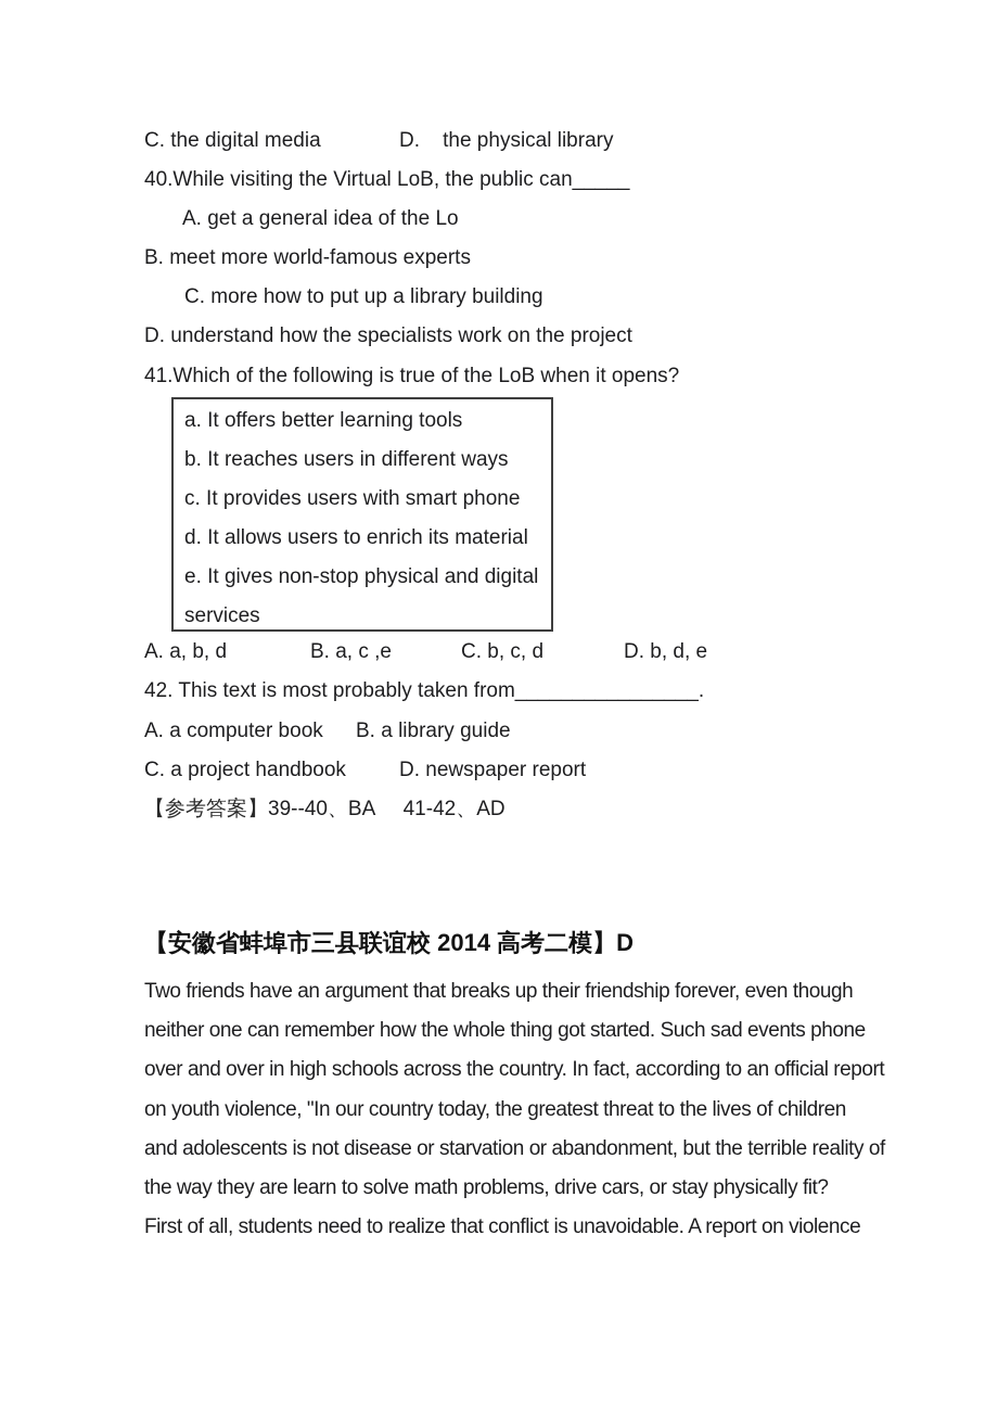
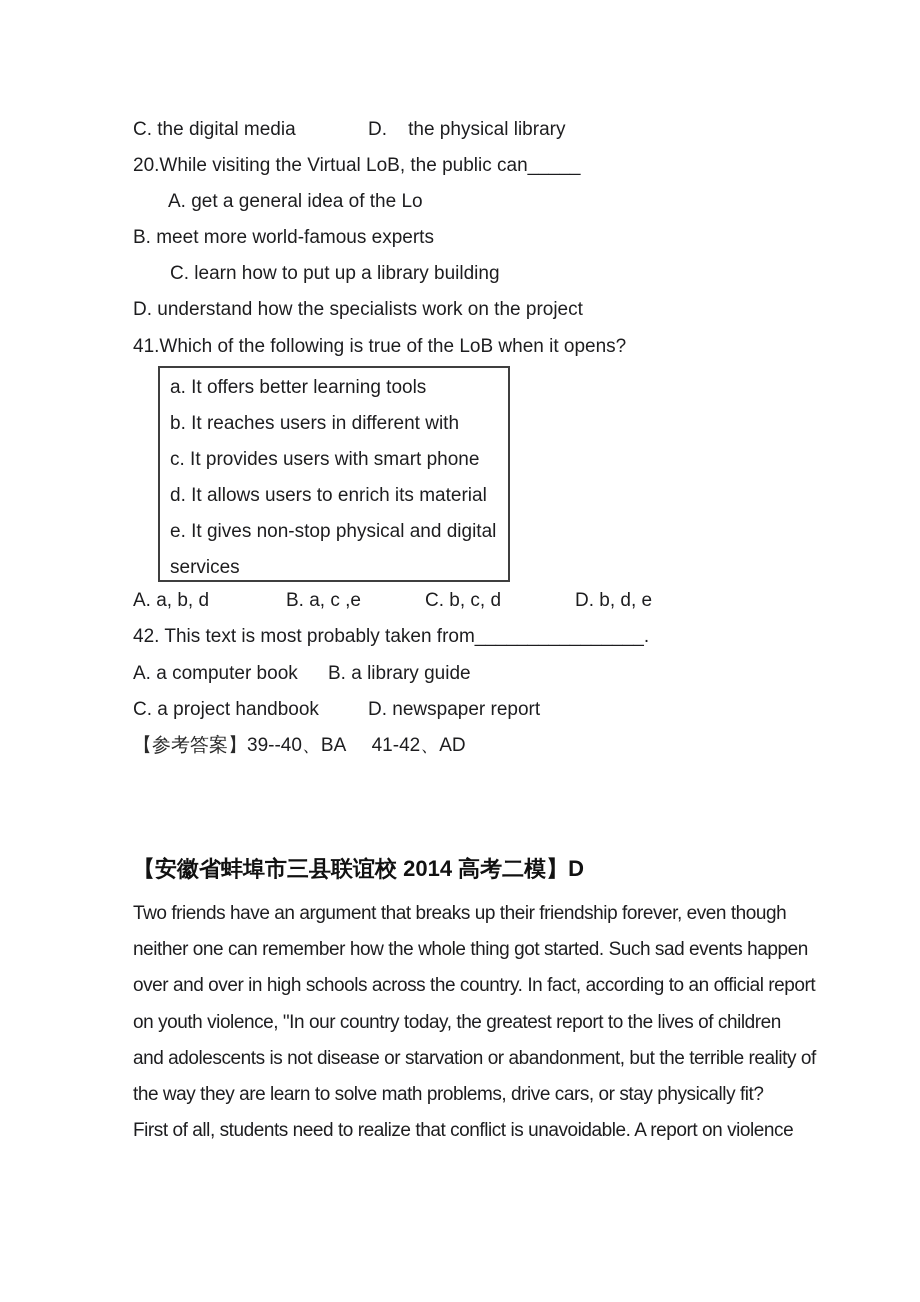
  C. the digital media
  D. the physical library
- 40.While visiting the Virtual LoB, the public can_____
+ 20.While visiting the Virtual LoB, the public can_____
  A. get a general idea of the Lo
  B. meet more world-famous experts
- C. more how to put up a library building
+ C. learn how to put up a library building
  D. understand how the specialists work on the project
  41.Which of the following is true of the LoB when it opens?
  a. It offers better learning tools
- b. It reaches users in different ways
+ b. It reaches users in different with
  c. It provides users with smart phone
  d. It allows users to enrich its material
  e. It gives non-stop physical and digital
  services
  A. a, b, d
  B. a, c ,e
  C. b, c, d
  D. b, d, e
  42. This text is most probably taken from________________.
  A. a computer book
  B. a library guide
  C. a project handbook
  D. newspaper report
  【参考答案】39--40、BA 41-42、AD
  【安徽省蚌埠市三县联谊校 2014 高考二模】D
  Two friends have an argument that breaks up their friendship forever, even though
- neither one can remember how the whole thing got started. Such sad events phone
+ neither one can remember how the whole thing got started. Such sad events happen
  over and over in high schools across the country. In fact, according to an official report
- on youth violence, "In our country today, the greatest threat to the lives of children
+ on youth violence, "In our country today, the greatest report to the lives of children
  and adolescents is not disease or starvation or abandonment, but the terrible reality of
  the way they are learn to solve math problems, drive cars, or stay physically fit?
  First of all, students need to realize that conflict is unavoidable. A report on violence
